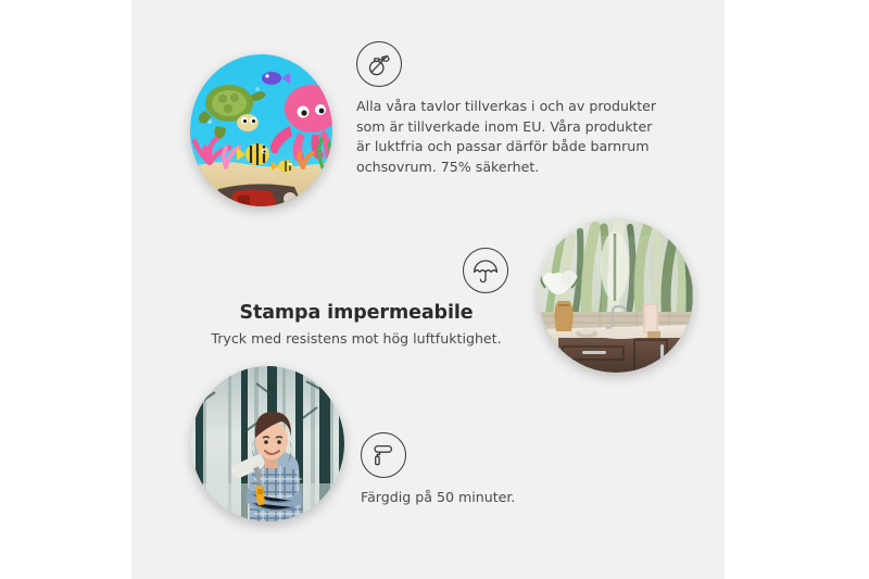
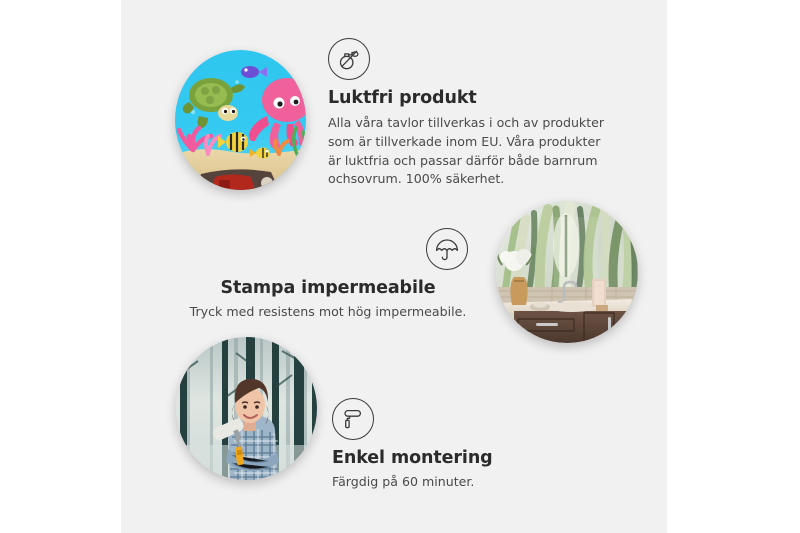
+ Luktfri produkt
- Alla våra tavlor tillverkas i och av produkter som är tillverkade inom EU. Våra produkter är luktfria och passar därför både barnrum ochsovrum. 75% säkerhet.
+ Alla våra tavlor tillverkas i och av produkter som är tillverkade inom EU. Våra produkter är luktfria och passar därför både barnrum ochsovrum. 100% säkerhet.
  Stampa impermeabile
- Tryck med resistens mot hög luftfuktighet.
+ Tryck med resistens mot hög impermeabile.
+ Enkel montering
- Färgdig på 50 minuter.
+ Färgdig på 60 minuter.
